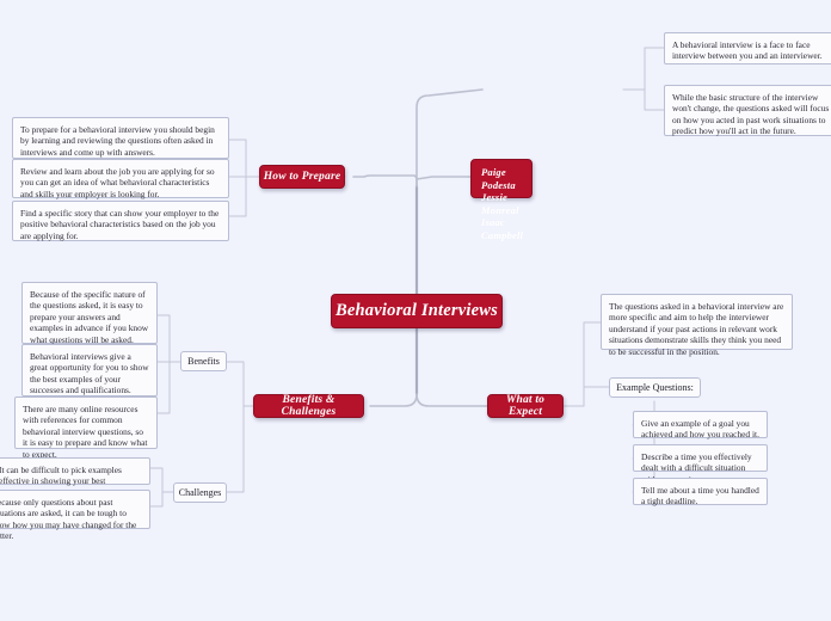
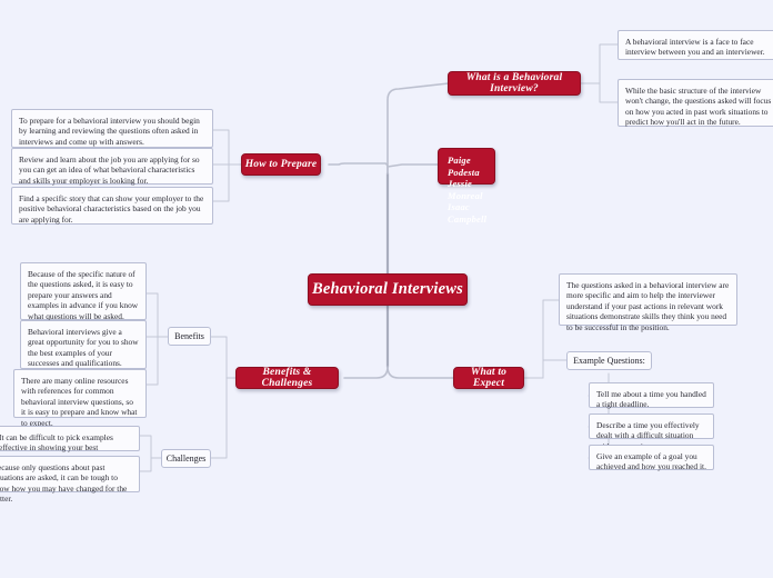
  Behavioral Interviews
+ What is a Behavioral Interview?
  A behavioral interview is a face to face interview between you and an interviewer.
  While the basic structure of the interview won't change, the questions asked will focus on how you acted in past work situations to predict how you'll act in the future.
  Paige Podesta
  How to Prepare
  To prepare for a behavioral interview you should begin by learning and reviewing the questions often asked in interviews and come up with answers.
  Review and learn about the job you are applying for so you can get an idea of what behavioral characteristics and skills your employer is looking for.
  Find a specific story that can show your employer to the positive behavioral characteristics based on the job you are applying for.
  Benefits & Challenges
  Benefits
  Challenges
  Because of the specific nature of the questions asked, it is easy to prepare your answers and examples in advance if you know what questions will be asked.
  Behavioral interviews give a great opportunity for you to show the best examples of your successes and qualifications.
  There are many online resources with references for common behavioral interview questions, so it is easy to prepare and know what to expect.
  It can be difficult to pick examples effective in showing your best
  cause only questions about past uations are asked, it can be tough to ow how you may have changed for the tter.
  What to Expect
  The questions asked in a behavioral interview are more specific and aim to help the interviewer understand if your past actions in relevant work situations demonstrate skills they think you need to be successful in the position.
  Example Questions:
- Give an example of a goal you achieved and how you reached it.
+ Tell me about a time you handled a tight deadline.
  Describe a time you effectively dealt with a difficult situation
- Tell me about a time you handled a tight deadline.
+ Give an example of a goal you achieved and how you reached it.
